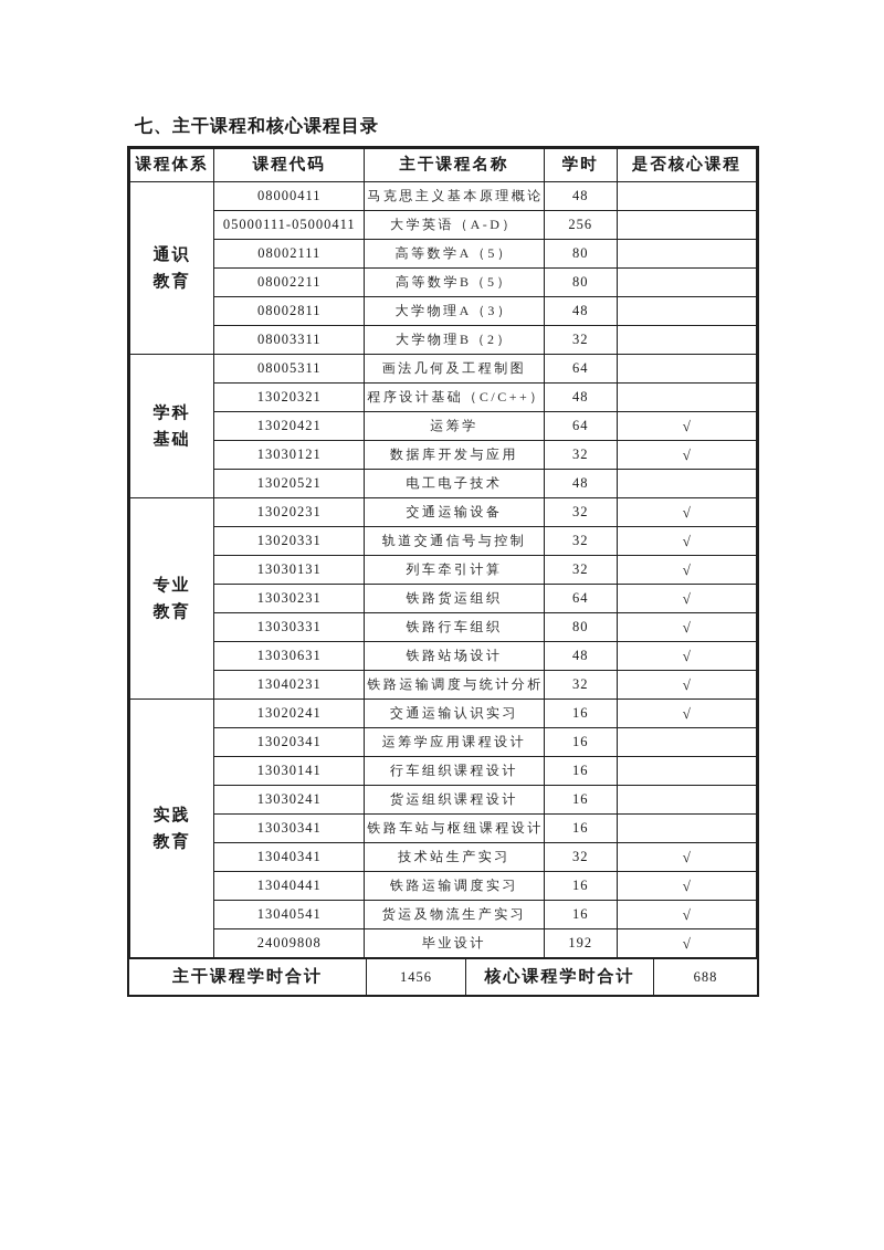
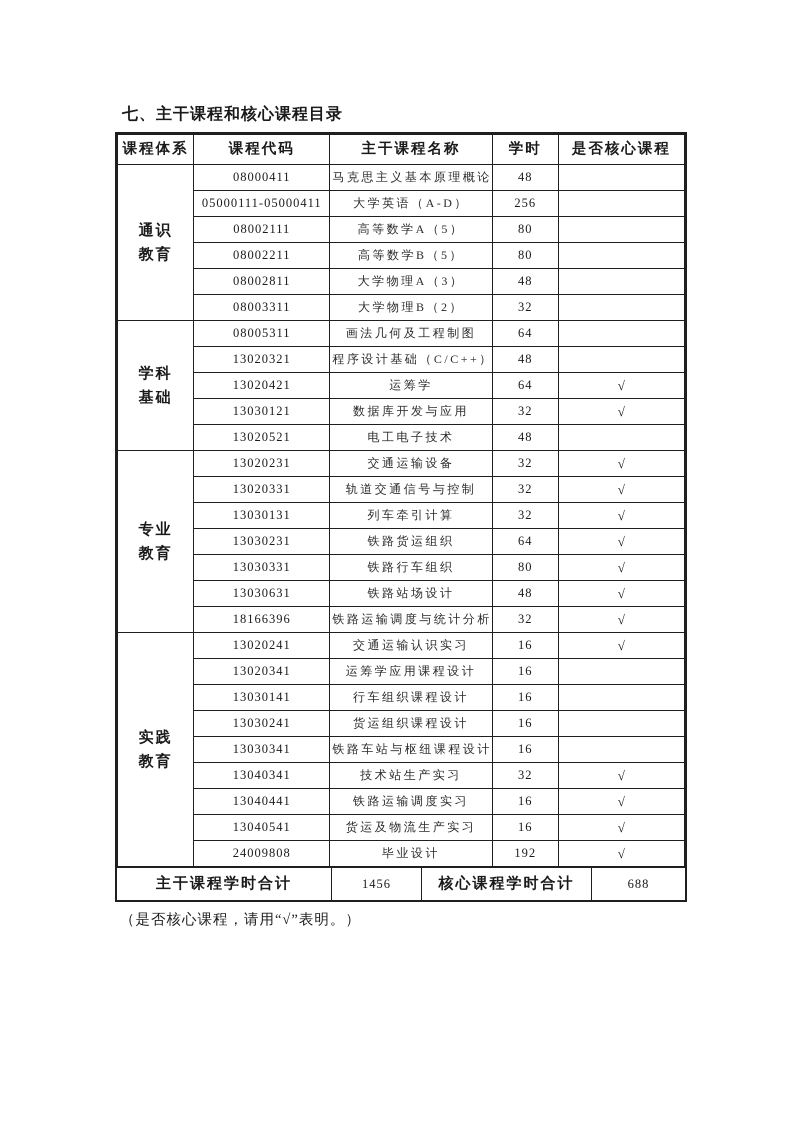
  七、主干课程和核心课程目录
  课程体系	课程代码	主干课程名称	学时	是否核心课程
  通识教育	08000411	马克思主义基本原理概论	48
  05000111-05000411	大学英语（A-D）	256
  08002111	高等数学A（5）	80
  08002211	高等数学B（5）	80
  08002811	大学物理A（3）	48
  08003311	大学物理B（2）	32
  学科基础	08005311	画法几何及工程制图	64
  13020321	程序设计基础（C/C++）	48
  13020421	运筹学	64	√
  13030121	数据库开发与应用	32	√
  13020521	电工电子技术	48
  专业教育	13020231	交通运输设备	32	√
  13020331	轨道交通信号与控制	32	√
  13030131	列车牵引计算	32	√
  13030231	铁路货运组织	64	√
  13030331	铁路行车组织	80	√
  13030631	铁路站场设计	48	√
- 13040231	铁路运输调度与统计分析	32	√
+ 18166396	铁路运输调度与统计分析	32	√
  实践教育	13020241	交通运输认识实习	16	√
  13020341	运筹学应用课程设计	16
  13030141	行车组织课程设计	16
  13030241	货运组织课程设计	16
  13030341	铁路车站与枢纽课程设计	16
  13040341	技术站生产实习	32	√
  13040441	铁路运输调度实习	16	√
  13040541	货运及物流生产实习	16	√
  24009808	毕业设计	192	√
  主干课程学时合计
  1456
  核心课程学时合计
  688
+ （是否核心课程，请用“√”表明。）
